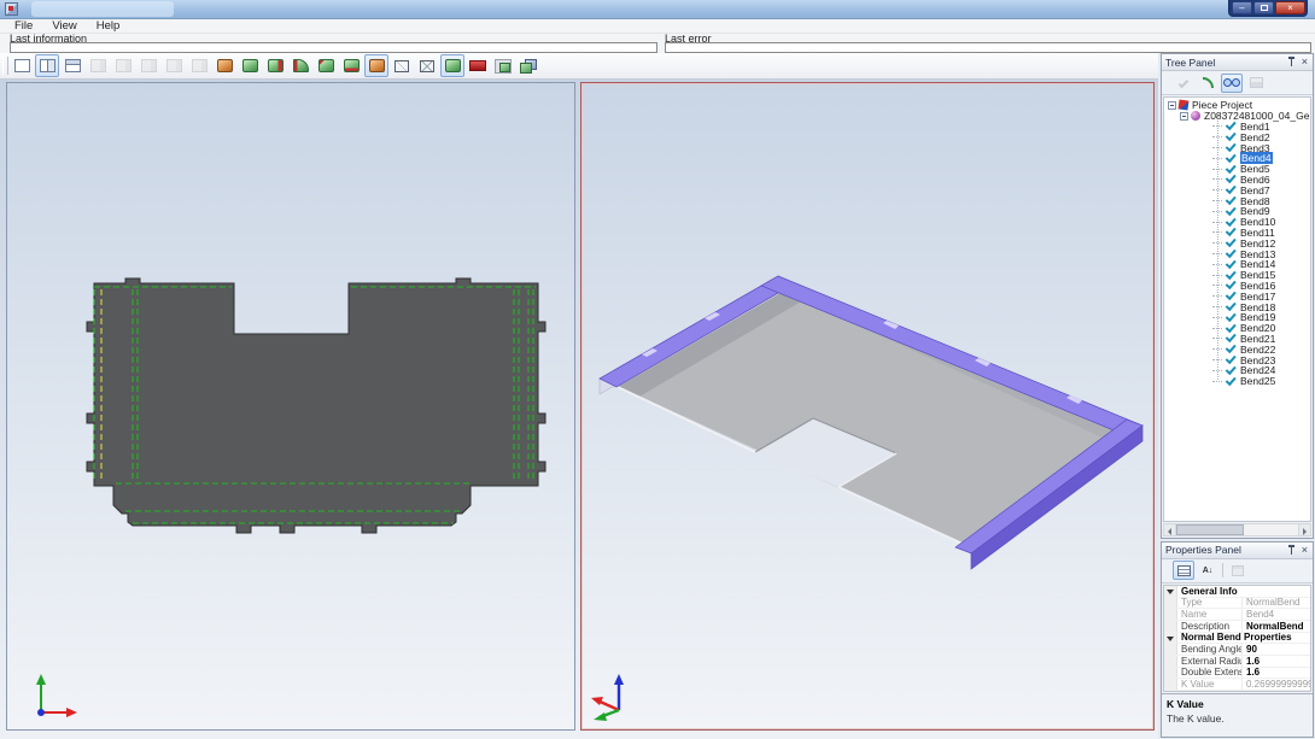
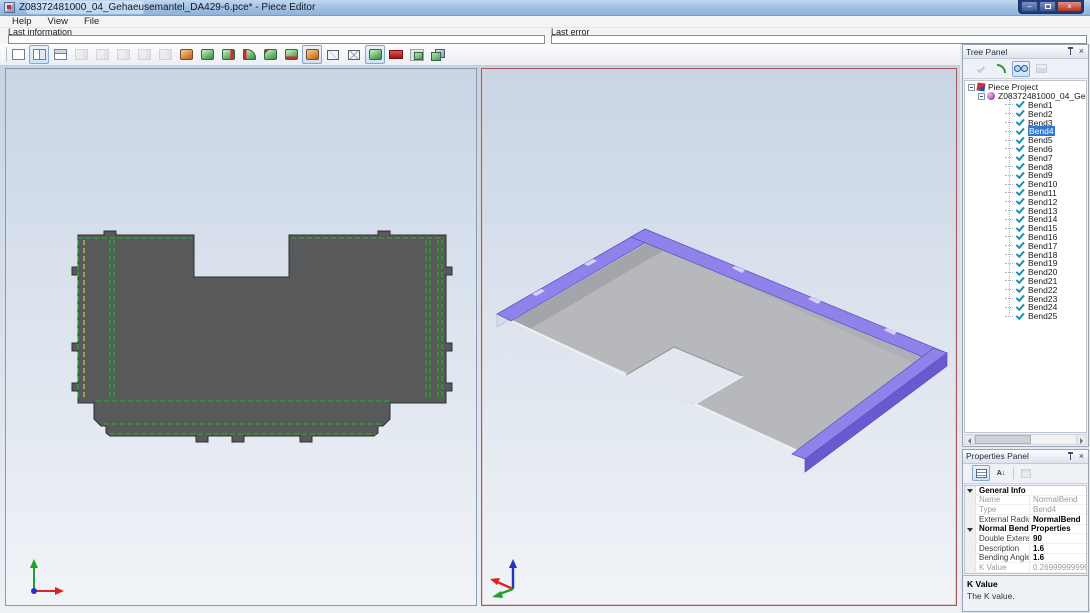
+ Z08372481000_04_Gehaeusemantel_DA429-6.pce* - Piece Editor
  –
  ×
- File
+ Help
  View
- Help
+ File
  Last information
  Last error
  Tree Panel
  ×
  Piece Project
  Bend1
  Bend2
  Bend3
  Bend4
  Bend5
  Bend6
  Bend7
  Bend8
  Bend9
  Bend10
  Bend11
  Bend12
  Bend13
  Bend14
  Bend15
  Bend16
  Bend17
  Bend18
  Bend19
  Bend20
  Bend21
  Bend22
  Bend23
  Bend24
  Bend25
  Properties Panel
  ×
  General Info
- Type
+ Name
  NormalBend
- Name
+ Type
  Bend4
- Description
+ External Radiu
  NormalBend
  Normal Bend Properties
- Bending Angle
+ Double Extens
  90
- External Radiu
+ Description
  1.6
- Double Extens
+ Bending Angle
  1.6
  K Value
  K Value
  The K value.
